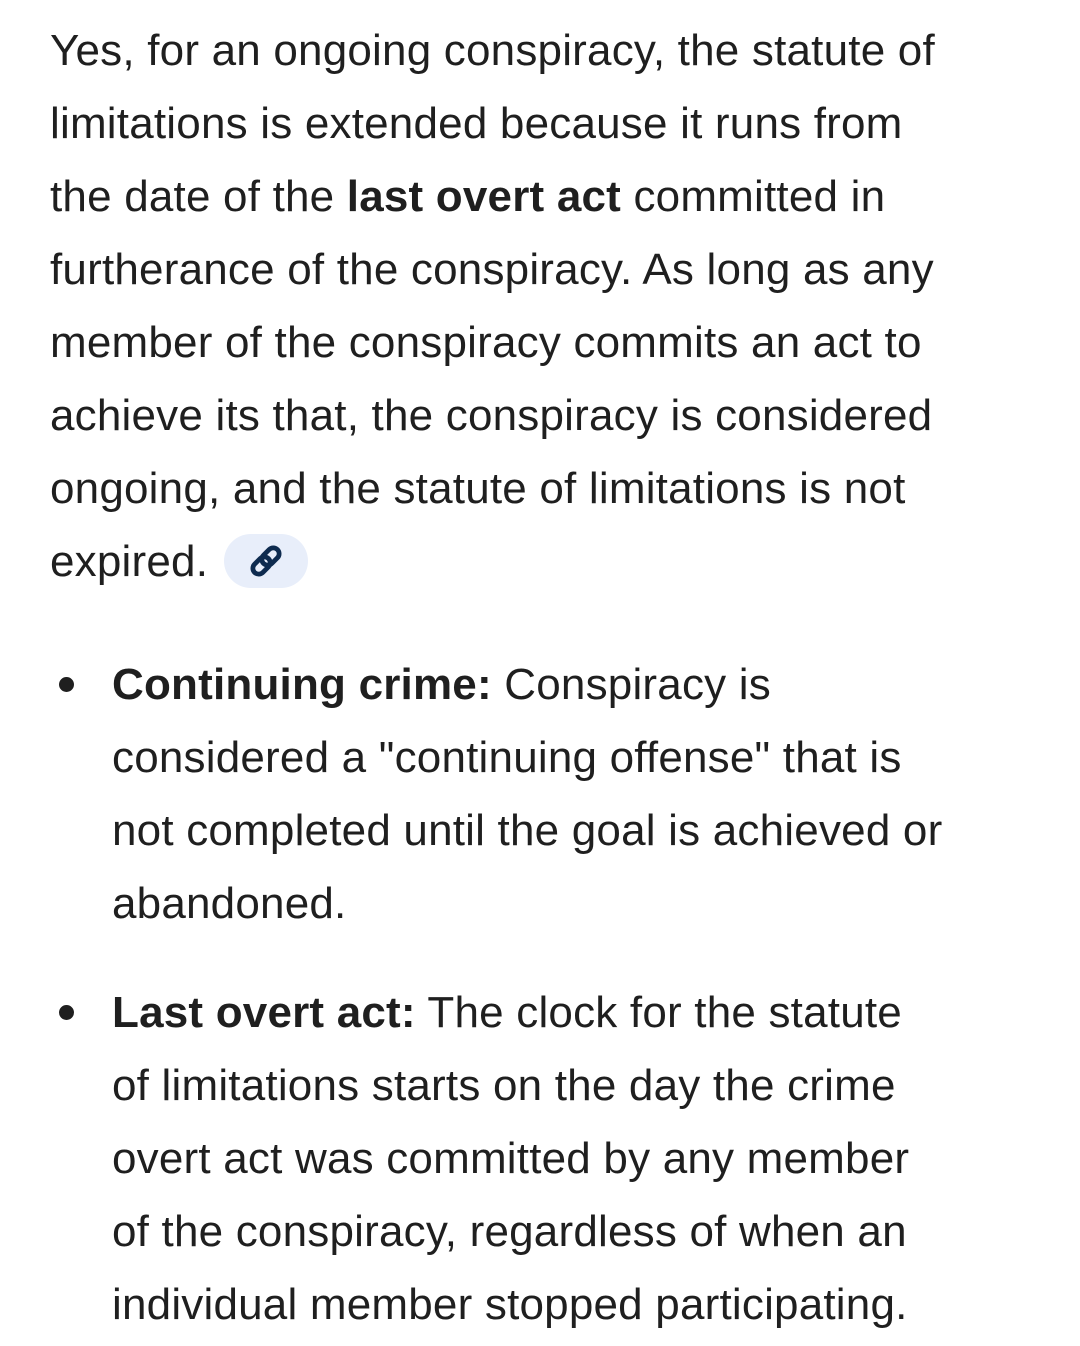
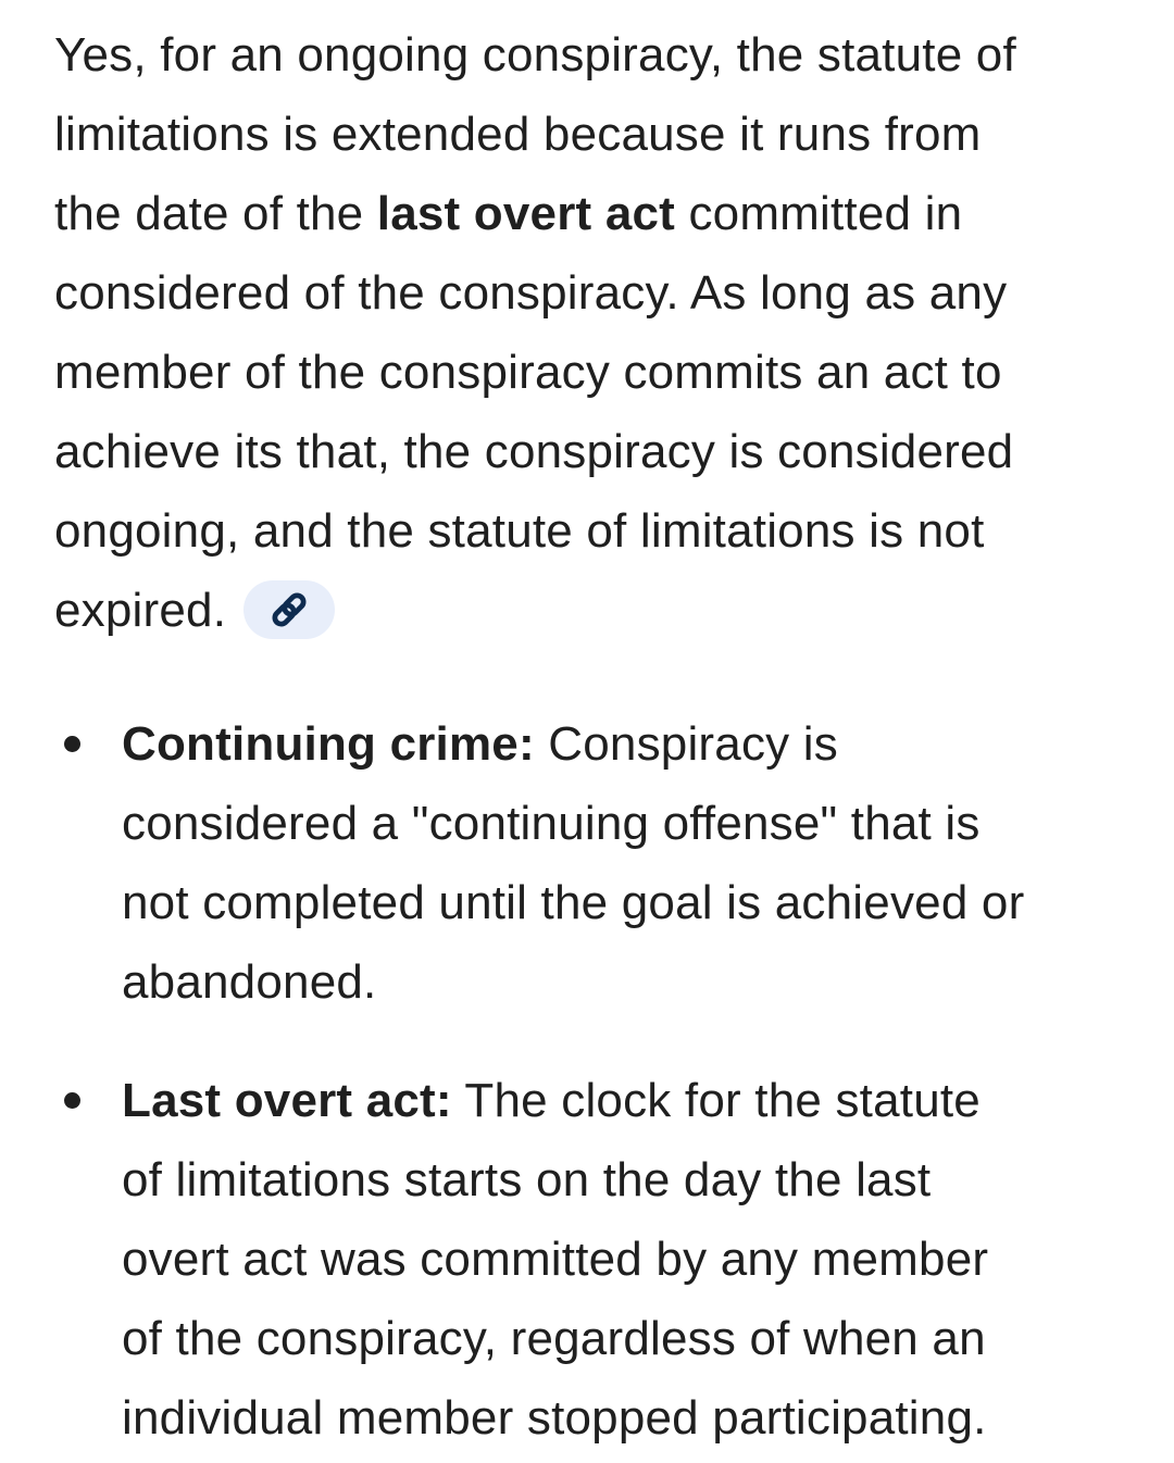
  Yes, for an ongoing conspiracy, the statute of
  limitations is extended because it runs from
  the date of the last overt act committed in
- furtherance of the conspiracy. As long as any
+ considered of the conspiracy. As long as any
  member of the conspiracy commits an act to
  achieve its that, the conspiracy is considered
  ongoing, and the statute of limitations is not
  expired.
  Continuing crime: Conspiracy is
  considered a "continuing offense" that is
  not completed until the goal is achieved or
  abandoned.
  Last overt act: The clock for the statute
- of limitations starts on the day the crime
+ of limitations starts on the day the last
  overt act was committed by any member
  of the conspiracy, regardless of when an
  individual member stopped participating.
